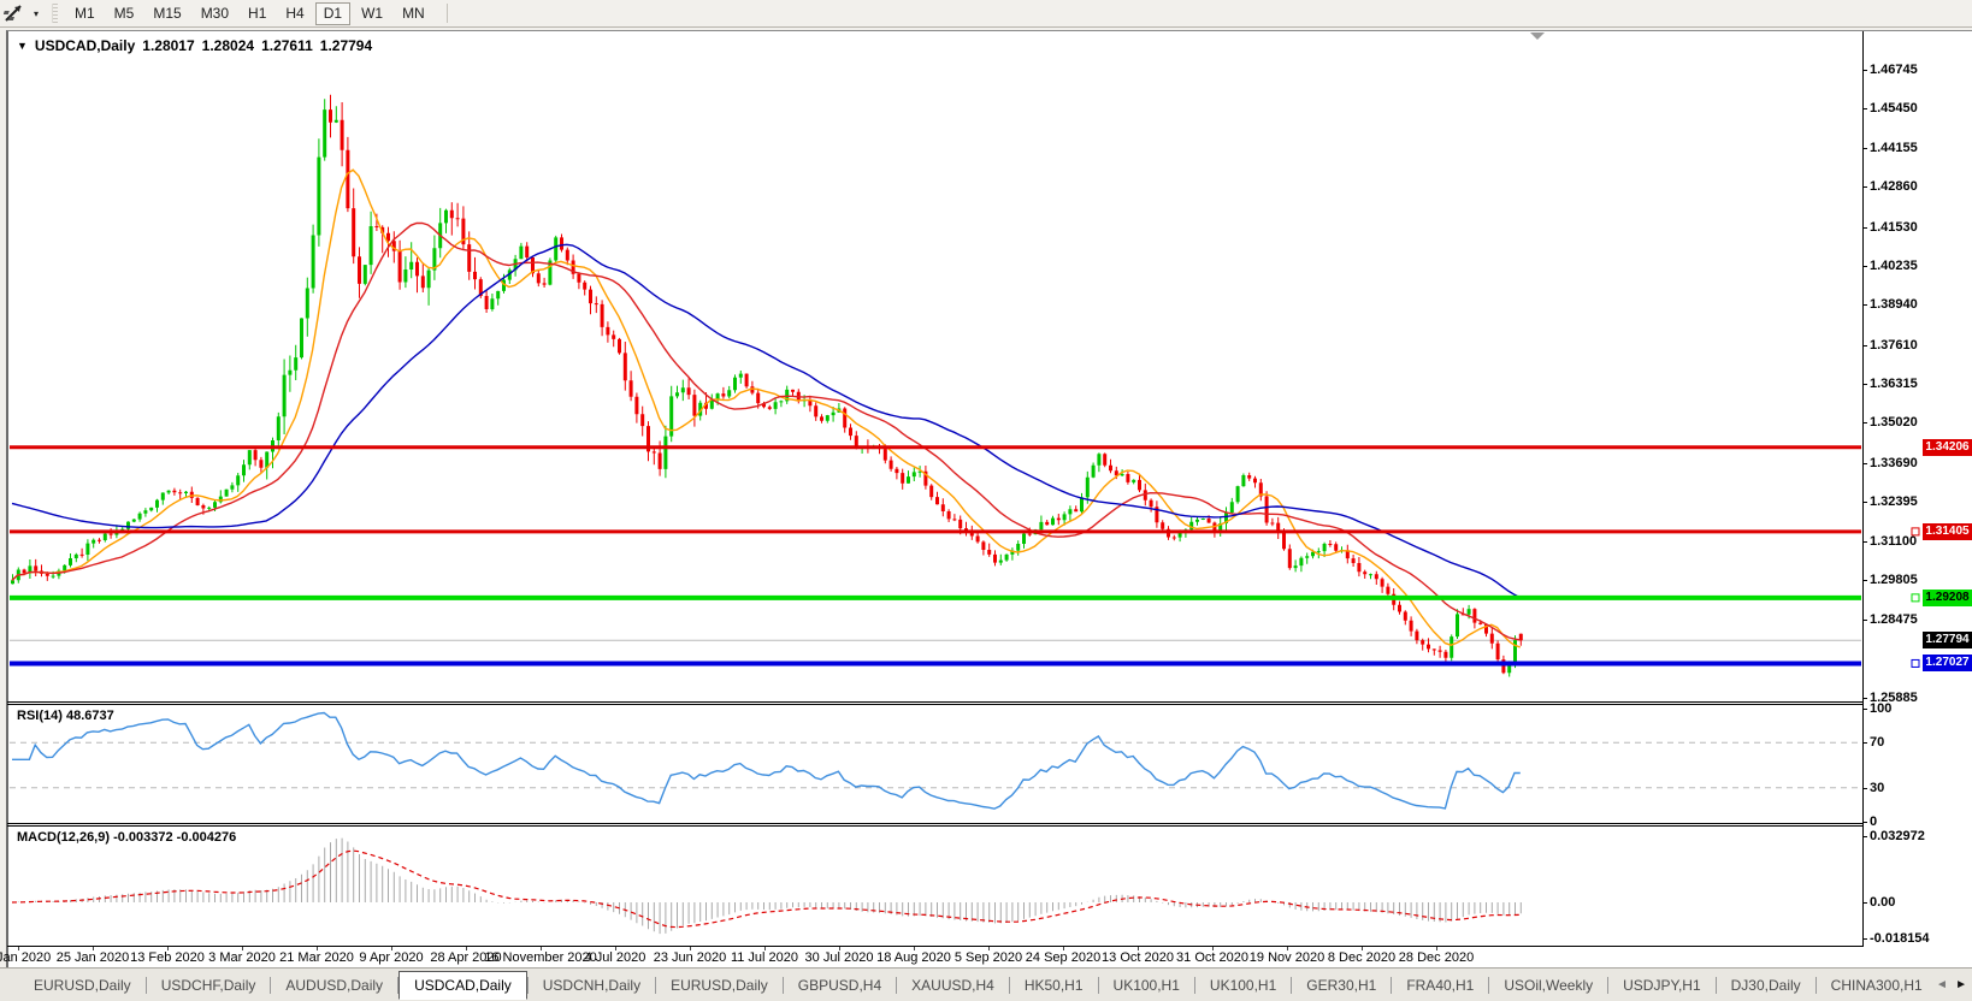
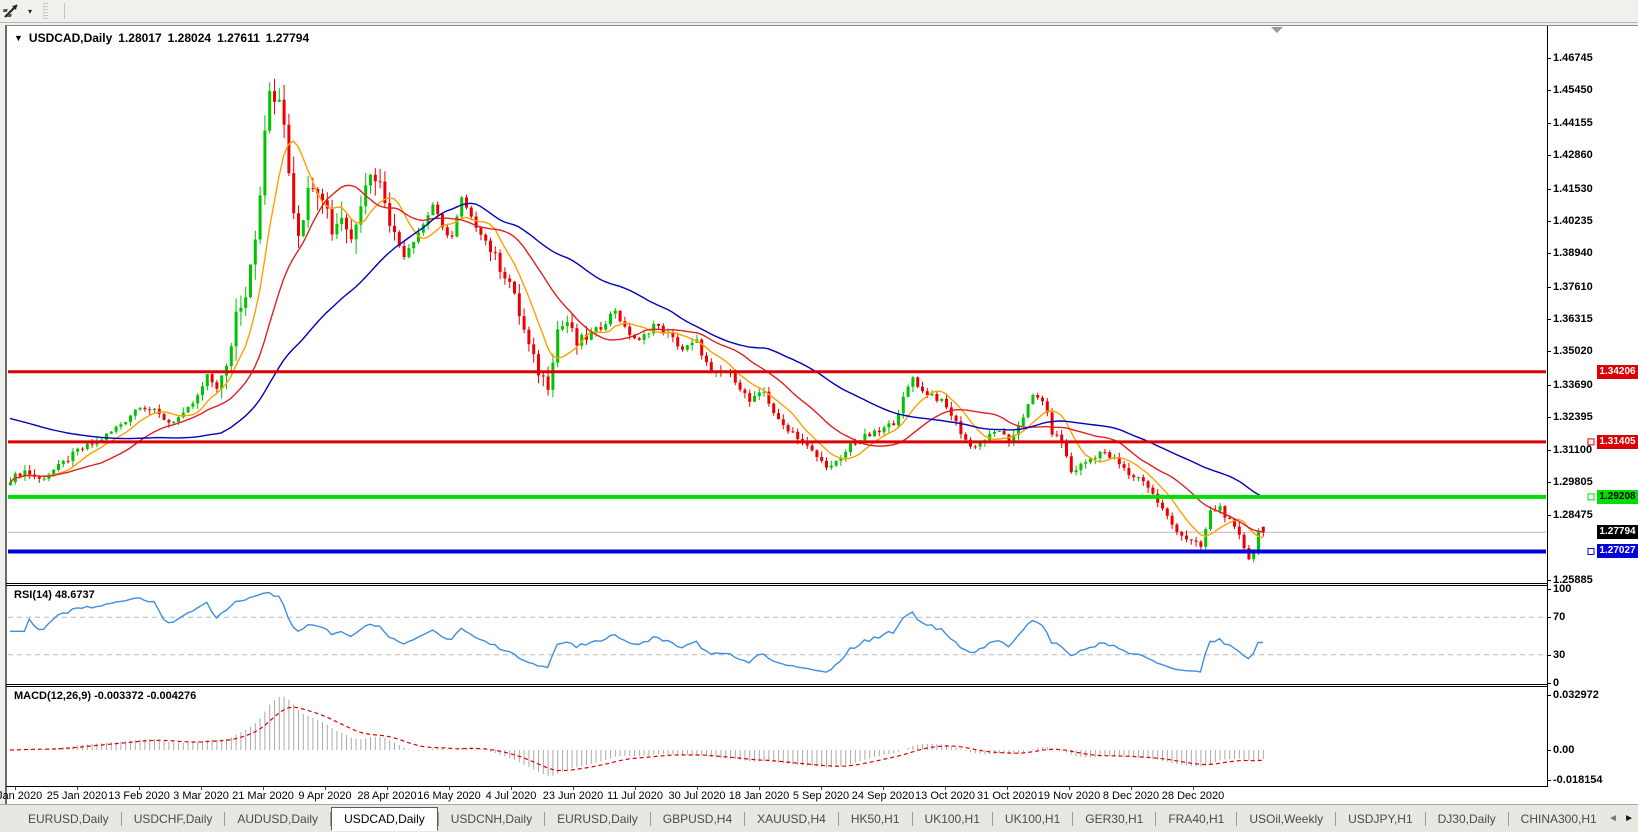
  ▾
- M1
- M5
- M15
- M30
- H1
- H4
- D1
- W1
- MN
  ▼
  USDCAD,Daily
  1.28017
  1.28024
  1.27611
  1.27794
  RSI(14) 48.6737
  MACD(12,26,9) -0.003372 -0.004276
  1.46745
  1.45450
  1.44155
  1.42860
  1.41530
  1.40235
  1.38940
  1.37610
  1.36315
  1.35020
  1.33690
  1.32395
  1.31100
  1.29805
  1.28475
  1.25885
  100
  70
  30
  0
  0.032972
  0.00
  -0.018154
  an 2020
  25 Jan 2020
  13 Feb 2020
  3 Mar 2020
  21 Mar 2020
  9 Apr 2020
  28 Apr 2020
- 16 November 2020
+ 16 May 2020
  4 Jul 2020
  23 Jun 2020
  11 Jul 2020
  30 Jul 2020
- 18 Aug 2020
+ 18 Jan 2020
  5 Sep 2020
  24 Sep 2020
  13 Oct 2020
  31 Oct 2020
  19 Nov 2020
  8 Dec 2020
  28 Dec 2020
  EURUSD,Daily
  USDCHF,Daily
  AUDUSD,Daily
  USDCAD,Daily
  USDCNH,Daily
  EURUSD,Daily
  GBPUSD,H4
  XAUUSD,H4
  HK50,H1
  UK100,H1
  UK100,H1
  GER30,H1
  FRA40,H1
  USOil,Weekly
  USDJPY,H1
  DJ30,Daily
  CHINA300,H1
  ◄
  ►
  1.34206
  1.31405
  1.29208
  1.27027
  1.27794
